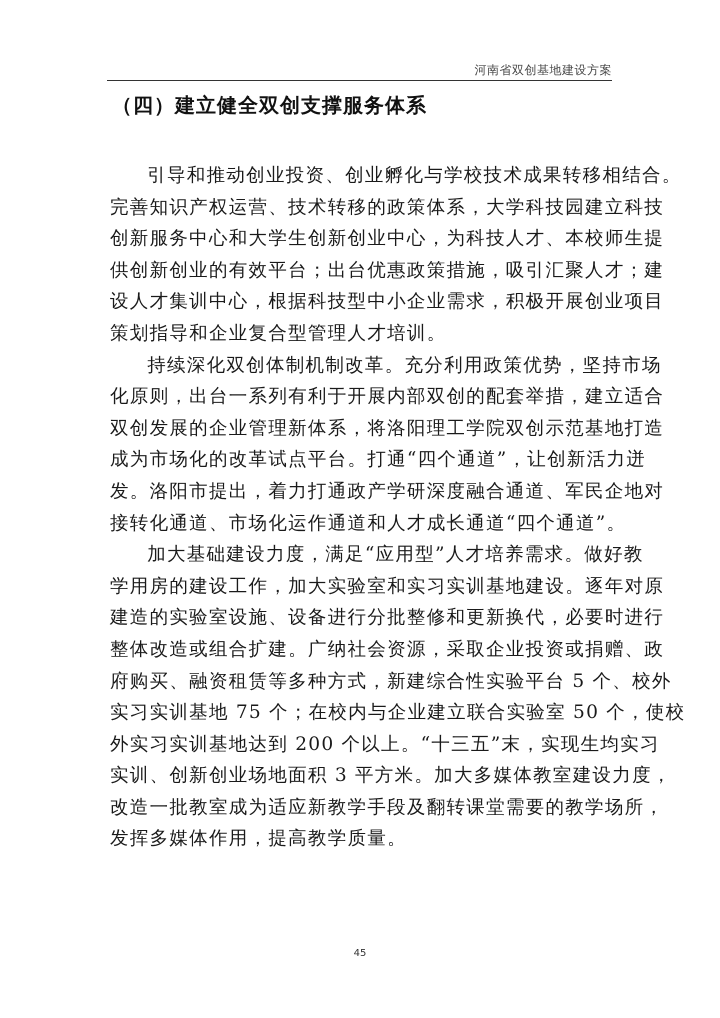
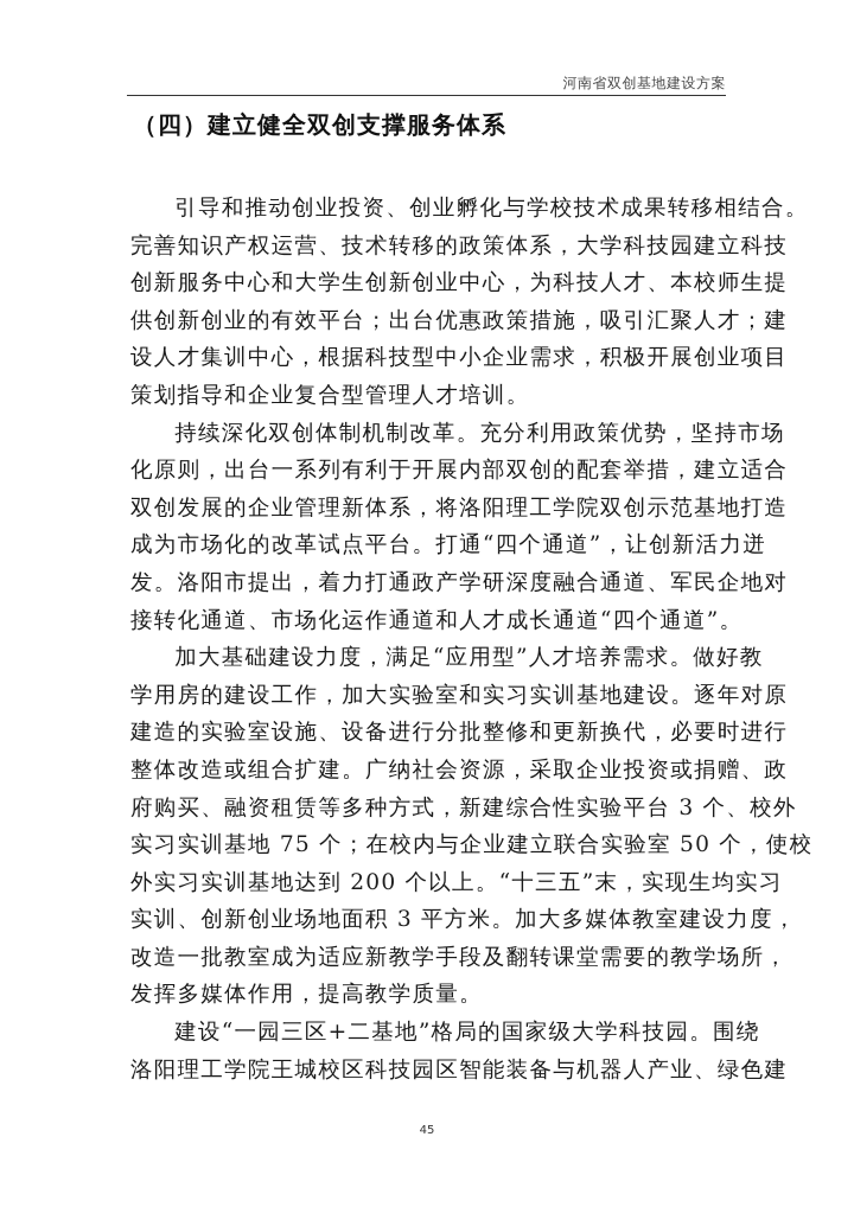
  河南省双创基地建设方案
  （四）建立健全双创支撑服务体系
  引导和推动创业投资、创业孵化与学校技术成果转移相结合。
  完善知识产权运营、技术转移的政策体系，大学科技园建立科技
  创新服务中心和大学生创新创业中心，为科技人才、本校师生提
  供创新创业的有效平台；出台优惠政策措施，吸引汇聚人才；建
  设人才集训中心，根据科技型中小企业需求，积极开展创业项目
  策划指导和企业复合型管理人才培训。
  持续深化双创体制机制改革。充分利用政策优势，坚持市场
  化原则，出台一系列有利于开展内部双创的配套举措，建立适合
  双创发展的企业管理新体系，将洛阳理工学院双创示范基地打造
  成为市场化的改革试点平台。打通“四个通道”，让创新活力迸
  发。洛阳市提出，着力打通政产学研深度融合通道、军民企地对
  接转化通道、市场化运作通道和人才成长通道“四个通道”。
  加大基础建设力度，满足“应用型”人才培养需求。做好教
  学用房的建设工作，加大实验室和实习实训基地建设。逐年对原
  建造的实验室设施、设备进行分批整修和更新换代，必要时进行
  整体改造或组合扩建。广纳社会资源，采取企业投资或捐赠、政
- 府购买、融资租赁等多种方式，新建综合性实验平台 5 个、校外
+ 府购买、融资租赁等多种方式，新建综合性实验平台 3 个、校外
  实习实训基地 75 个；在校内与企业建立联合实验室 50 个，使校
  外实习实训基地达到 200 个以上。“十三五”末，实现生均实习
  实训、创新创业场地面积 3 平方米。加大多媒体教室建设力度，
  改造一批教室成为适应新教学手段及翻转课堂需要的教学场所，
  发挥多媒体作用，提高教学质量。
+ 建设“一园三区+二基地”格局的国家级大学科技园。围绕
+ 洛阳理工学院王城校区科技园区智能装备与机器人产业、绿色建
  45
